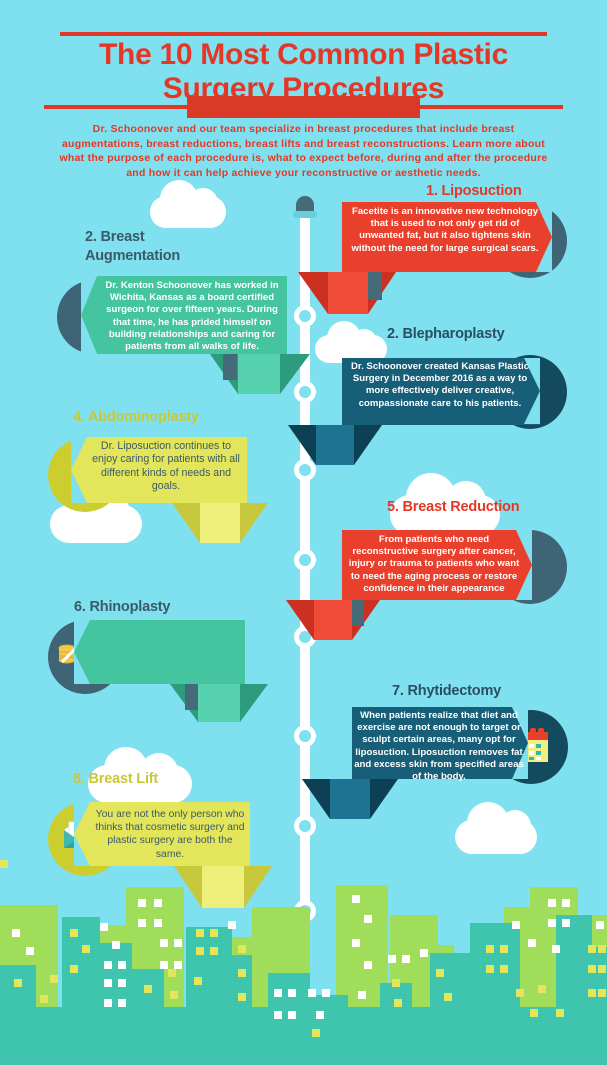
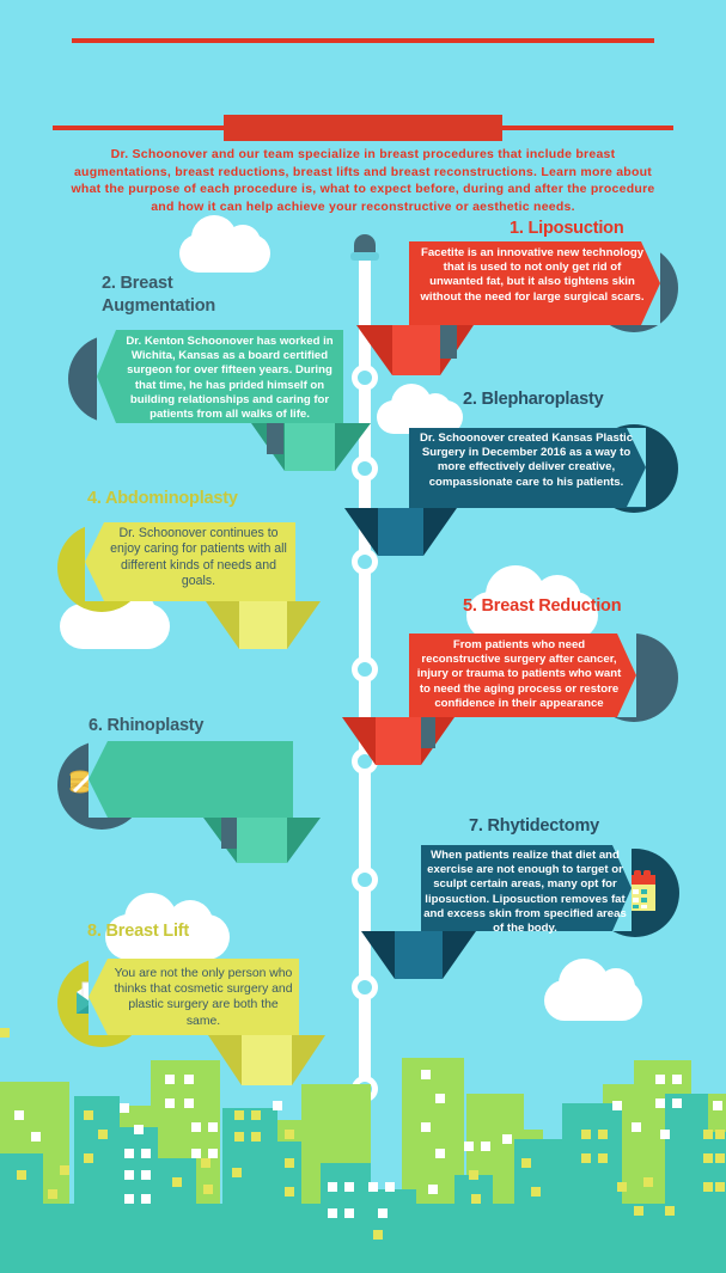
- The 10 Most Common Plastic Surgery Procedures
  Dr. Schoonover and our team specialize in breast procedures that include breast augmentations, breast reductions, breast lifts and breast reconstructions. Learn more about what the purpose of each procedure is, what to expect before, during and after the procedure and how it can help achieve your reconstructive or aesthetic needs.
  1. Liposuction
  Facetite is an innovative new technology that is used to not only get rid of unwanted fat, but it also tightens skin without the need for large surgical scars.
  2. Breast Augmentation
  Dr. Kenton Schoonover has worked in Wichita, Kansas as a board certified surgeon for over fifteen years. During that time, he has prided himself on building relationships and caring for patients from all walks of life.
  2. Blepharoplasty
  Dr. Schoonover created Kansas Plastic Surgery in December 2016 as a way to more effectively deliver creative, compassionate care to his patients.
  4. Abdominoplasty
- Dr. Liposuction continues to enjoy caring for patients with all different kinds of needs and goals.
+ Dr. Schoonover continues to enjoy caring for patients with all different kinds of needs and goals.
  5. Breast Reduction
  From patients who need reconstructive surgery after cancer, injury or trauma to patients who want to need the aging process or restore confidence in their appearance
  6. Rhinoplasty
  7. Rhytidectomy
  When patients realize that diet and exercise are not enough to target or sculpt certain areas, many opt for liposuction. Liposuction removes fat and excess skin from specified areas of the body.
  8. Breast Lift
  You are not the only person who thinks that cosmetic surgery and plastic surgery are both the same.
